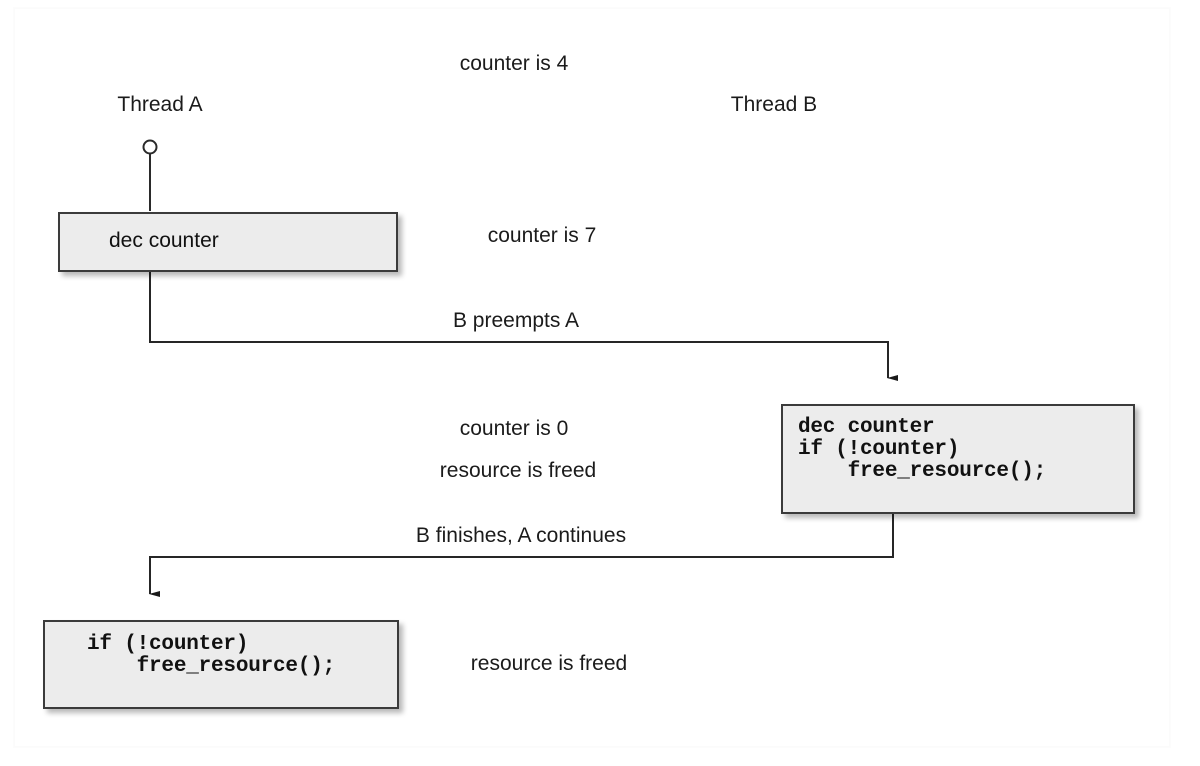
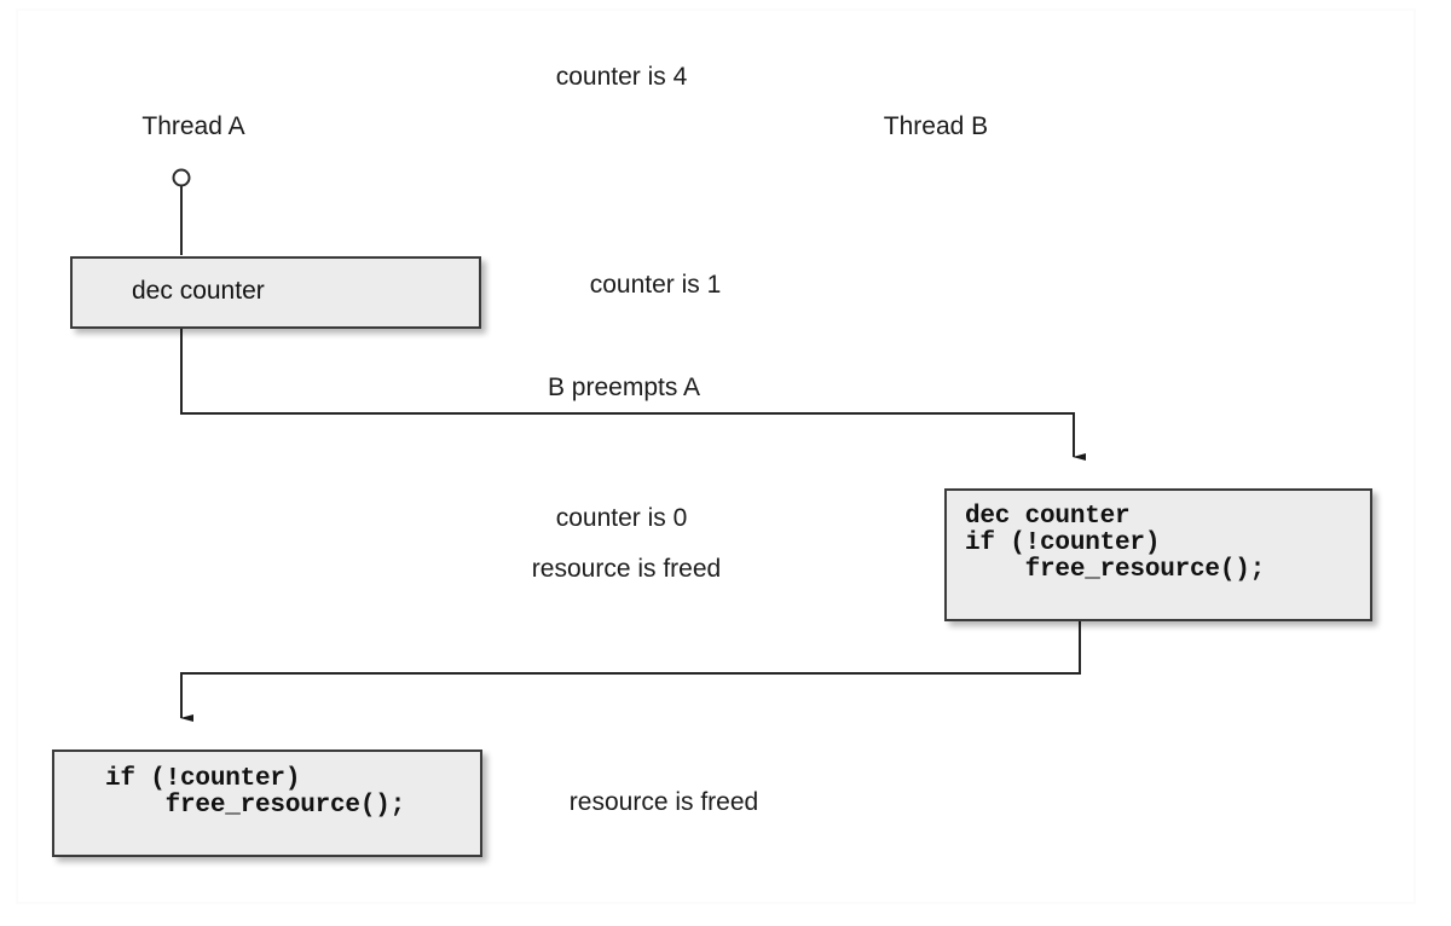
  Thread A
  Thread B
  counter is 4
- counter is 7
+ counter is 1
  B preempts A
  counter is 0
  resource is freed
- B finishes, A continues
  resource is freed
  dec counter
  dec counter
  if (!counter)
  free_resource();
  if (!counter)
  free_resource();
